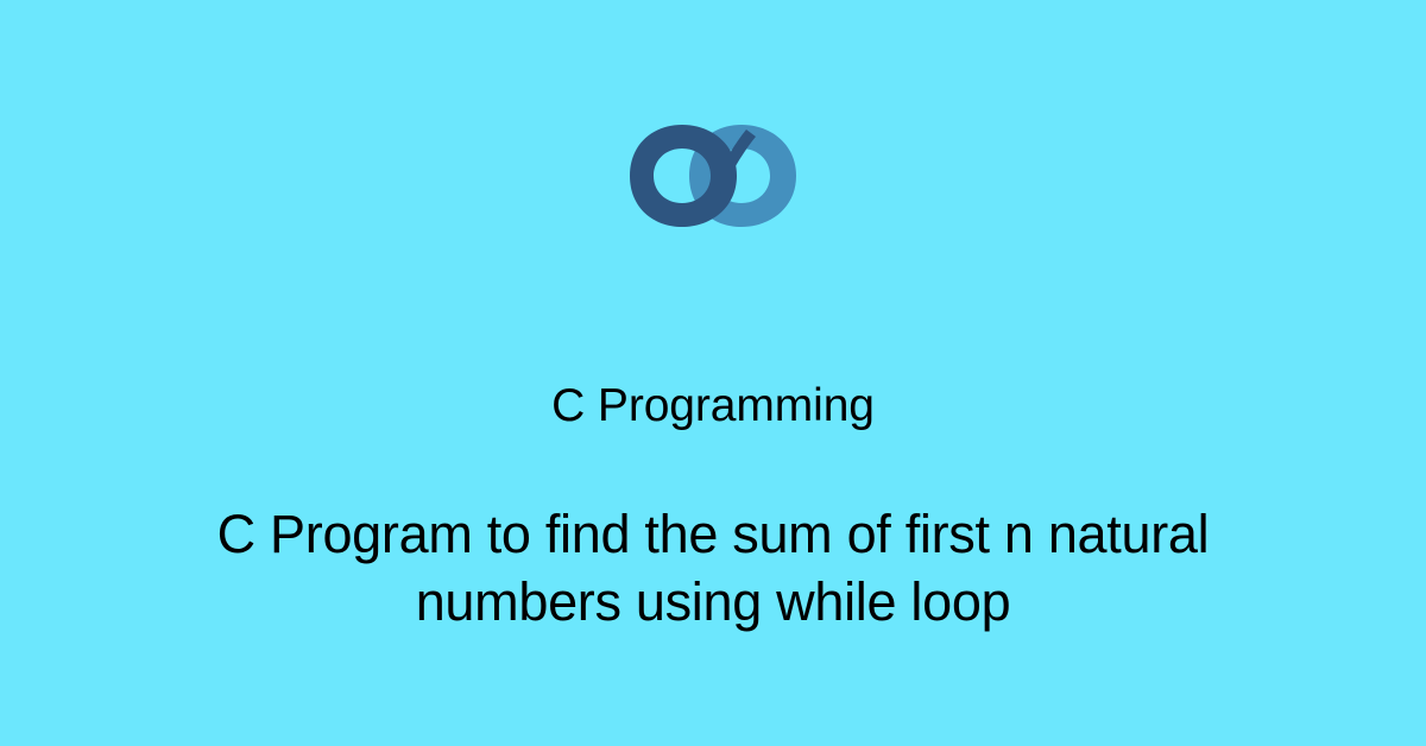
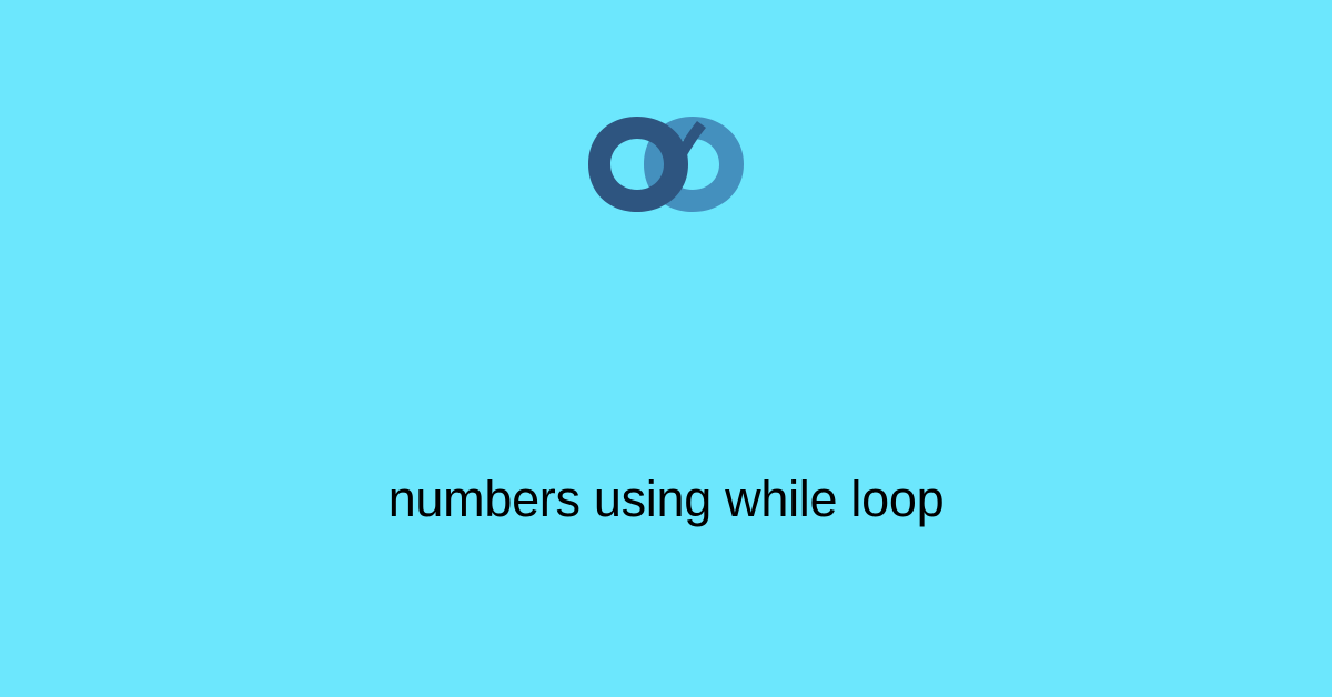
- C Programming
- C Program to find the sum of first n natural
  numbers using while loop
